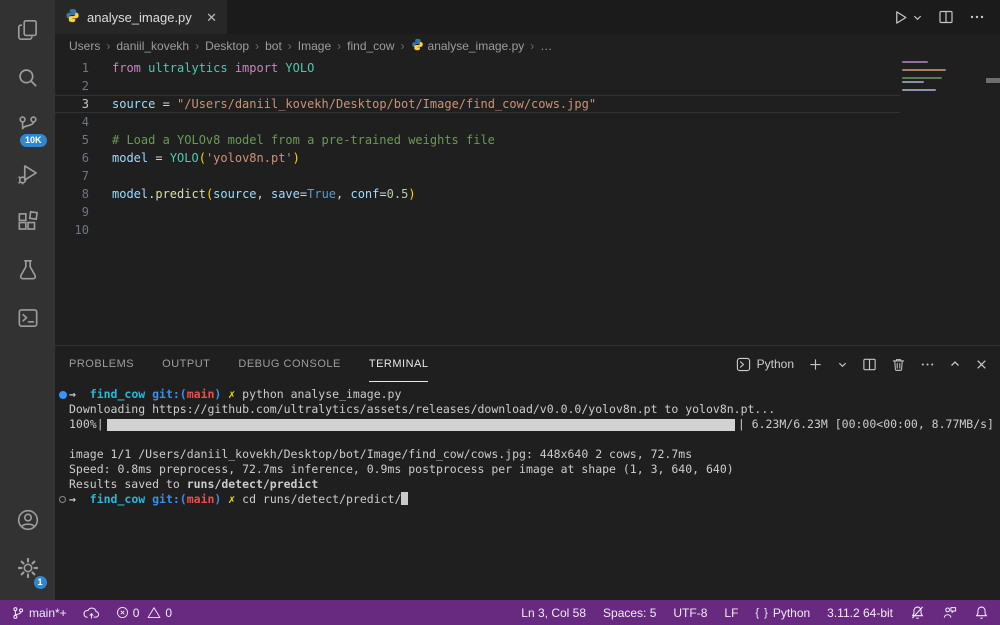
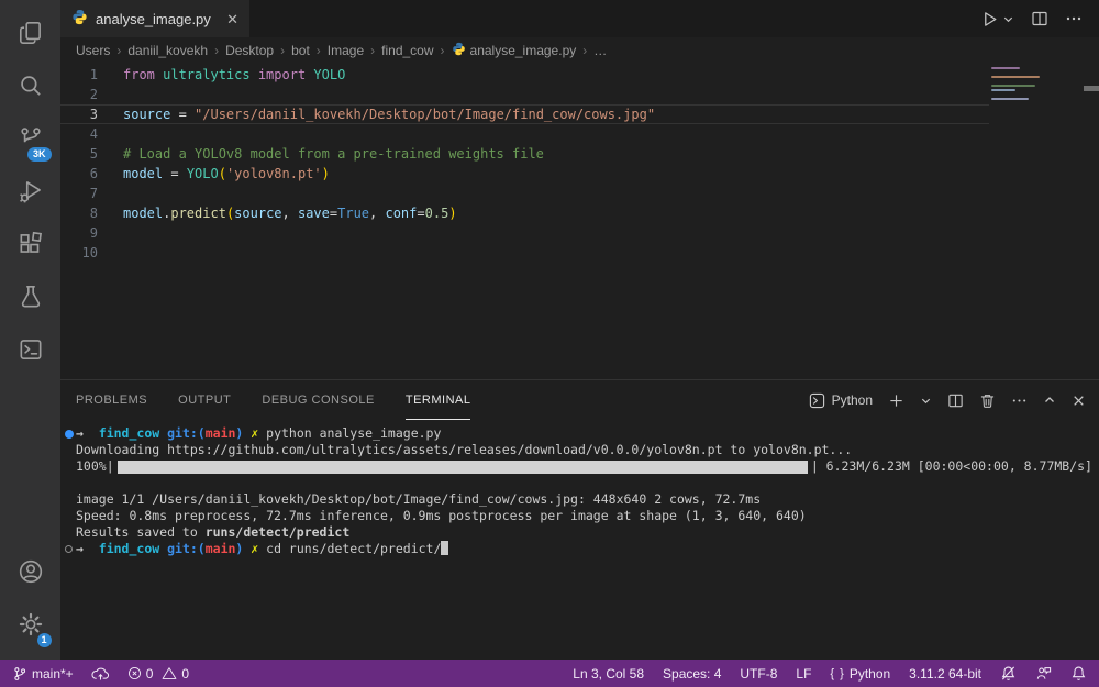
- 10K
+ 3K
  1
  analyse_image.py
  ✕
  Users
  ›
  daniil_kovekh
  ›
  Desktop
  ›
  bot
  ›
  Image
  ›
  find_cow
  ›
  analyse_image.py
  ›
  …
  1
  from ultralytics import YOLO
  2
  3
  source = "/Users/daniil_kovekh/Desktop/bot/Image/find_cow/cows.jpg"
  4
  5
  # Load a YOLOv8 model from a pre-trained weights file
  6
  model = YOLO('yolov8n.pt')
  7
  8
  model.predict(source, save=True, conf=0.5)
  9
  10
  PROBLEMS
  OUTPUT
  DEBUG CONSOLE
  TERMINAL
  Python
  → find_cow git:(main) ✗ python analyse_image.py
  Downloading https://github.com/ultralytics/assets/releases/download/v0.0.0/yolov8n.pt to yolov8n.pt...
  100%|
  | 6.23M/6.23M [00:00<00:00, 8.77MB/s]
  image 1/1 /Users/daniil_kovekh/Desktop/bot/Image/find_cow/cows.jpg: 448x640 2 cows, 72.7ms
  Speed: 0.8ms preprocess, 72.7ms inference, 0.9ms postprocess per image at shape (1, 3, 640, 640)
  Results saved to runs/detect/predict
  → find_cow git:(main) ✗ cd runs/detect/predict/
  main*+
  0
  0
  Ln 3, Col 58
- Spaces: 5
+ Spaces: 4
  UTF-8
  LF
  { }
  Python
  3.11.2 64-bit
